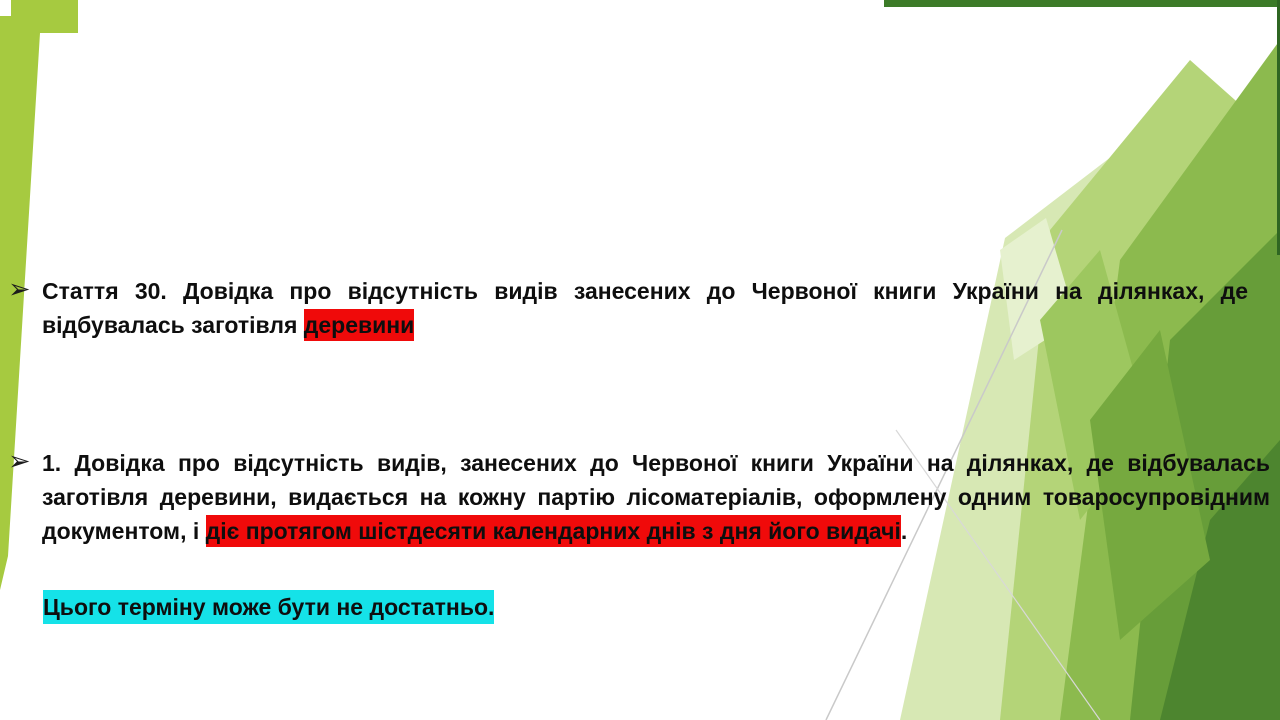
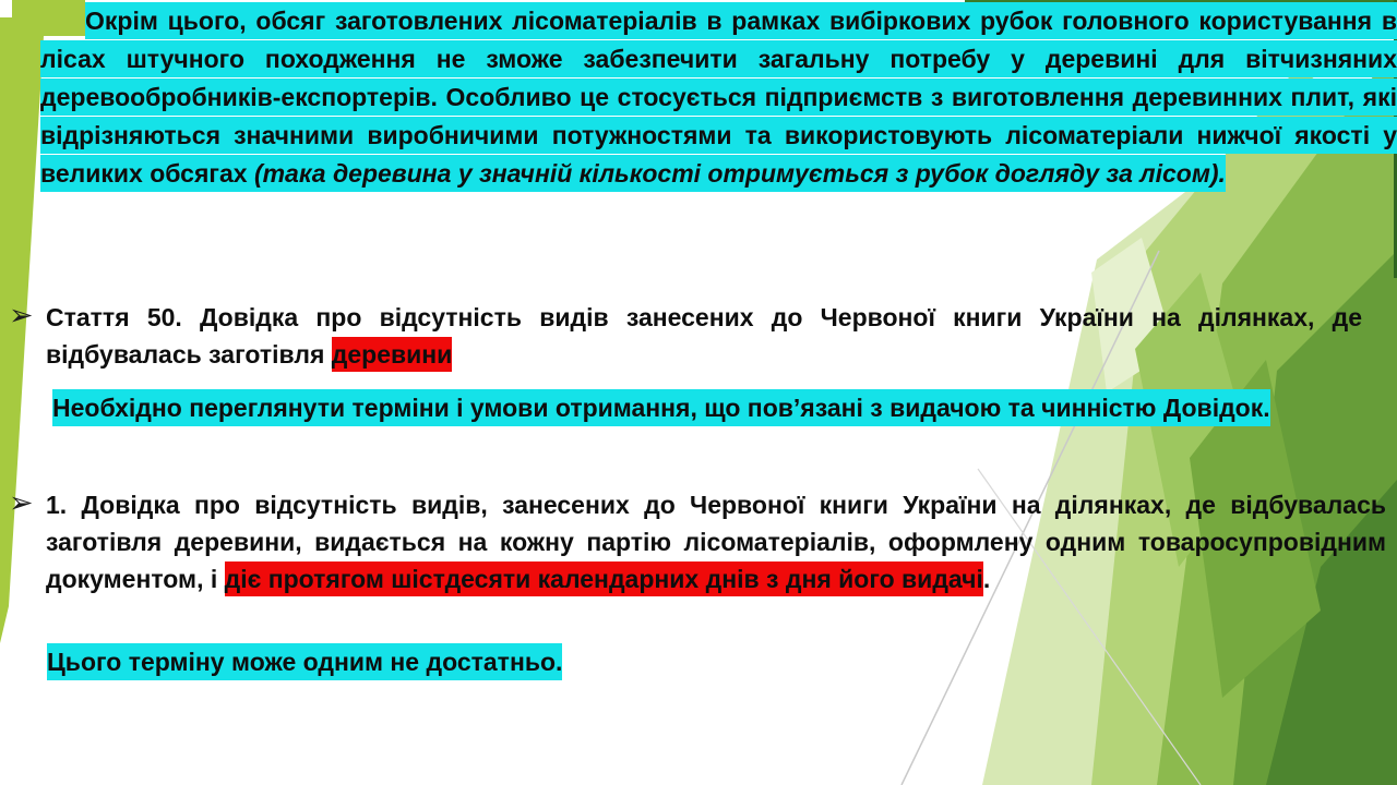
+ Окрім цього, обсяг заготовлених лісоматеріалів в рамках вибіркових рубок головного користування в лісах штучного походження не зможе забезпечити загальну потребу у деревині для вітчизняних деревообробників-експортерів. Особливо це стосується підприємств з виготовлення деревинних плит, які відрізняються значними виробничими потужностями та використовують лісоматеріали нижчої якості у великих обсягах (така деревина у значній кількості отримується з рубок догляду за лісом).
  ➢
- Стаття 30. Довідка про відсутність видів занесених до Червоної книги України на ділянках, де відбувалась заготівля деревини
+ Стаття 50. Довідка про відсутність видів занесених до Червоної книги України на ділянках, де відбувалась заготівля деревини
+ Необхідно переглянути терміни і умови отримання, що пов’язані з видачою та чинністю Довідок.
  ➢
  1. Довідка про відсутність видів, занесених до Червоної книги України на ділянках, де відбувалась заготівля деревини, видається на кожну партію лісоматеріалів, оформлену одним товаросупровідним документом, і діє протягом шістдесяти календарних днів з дня його видачі.
- Цього терміну може бути не достатньо.
+ Цього терміну може одним не достатньо.
